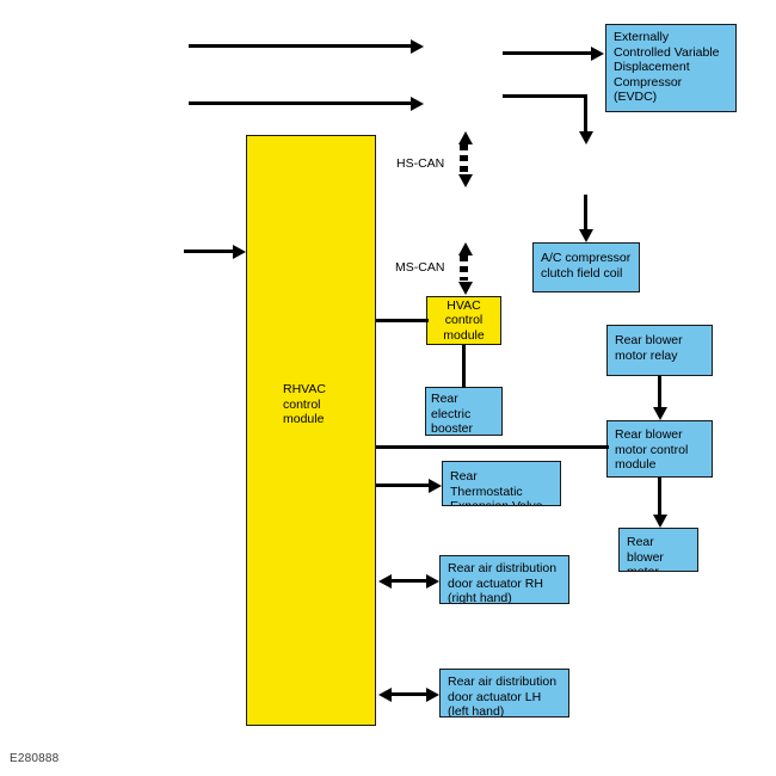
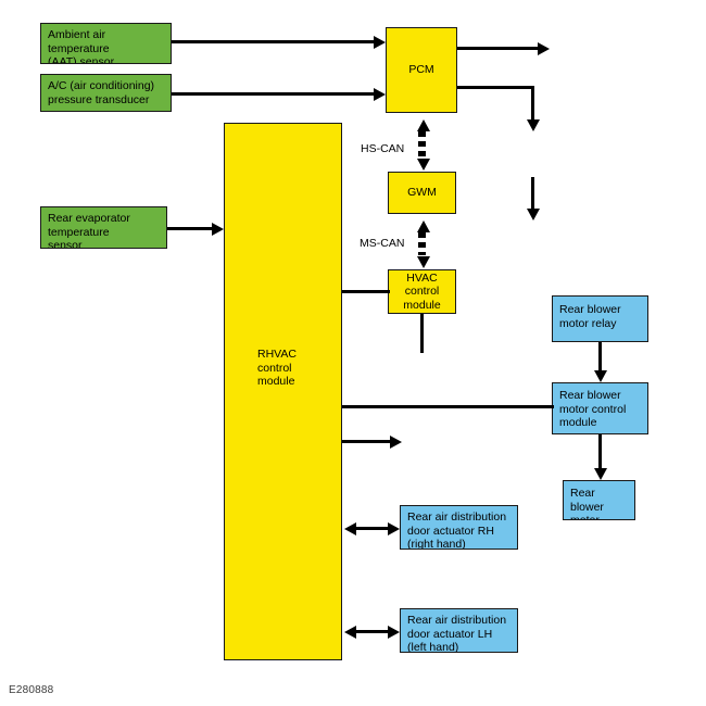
+ Ambient air temperature
+ (AAT) sensor
+ A/C (air conditioning)
+ pressure transducer
+ Rear evaporator
+ temperature
+ sensor
+ PCM
+ GWM
  HVAC
  control
  module
  RHVAC
  control
  module
- Externally
- Controlled Variable
- Displacement
- Compressor
- (EVDC)
- A/C compressor
- clutch field coil
- Rear electric
- booster
- Rear Thermostatic
  Rear air distribution
  door actuator RH
  (right hand)
  Rear air distribution
  door actuator LH
  (left hand)
  Rear blower
  motor relay
  Rear blower
  motor control
  module
  Rear blower
  HS-CAN
  MS-CAN
  E280888
